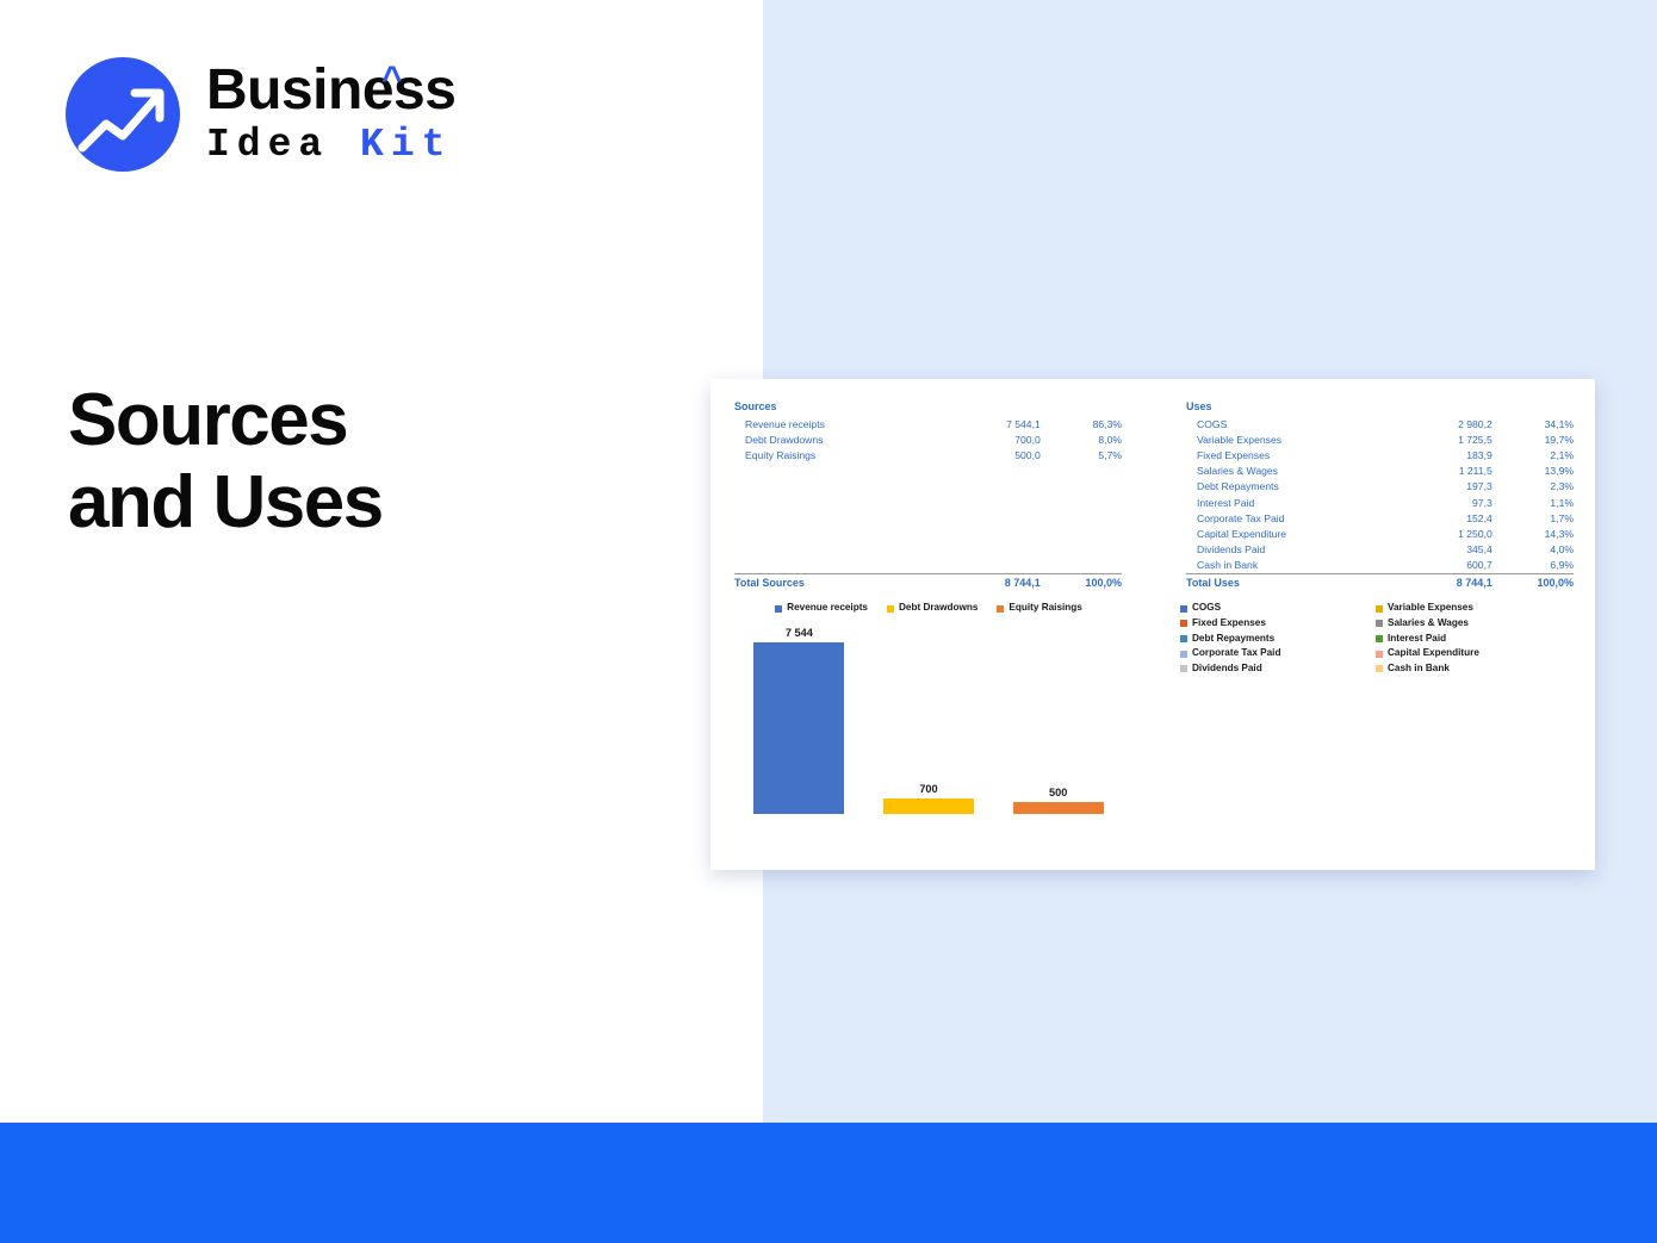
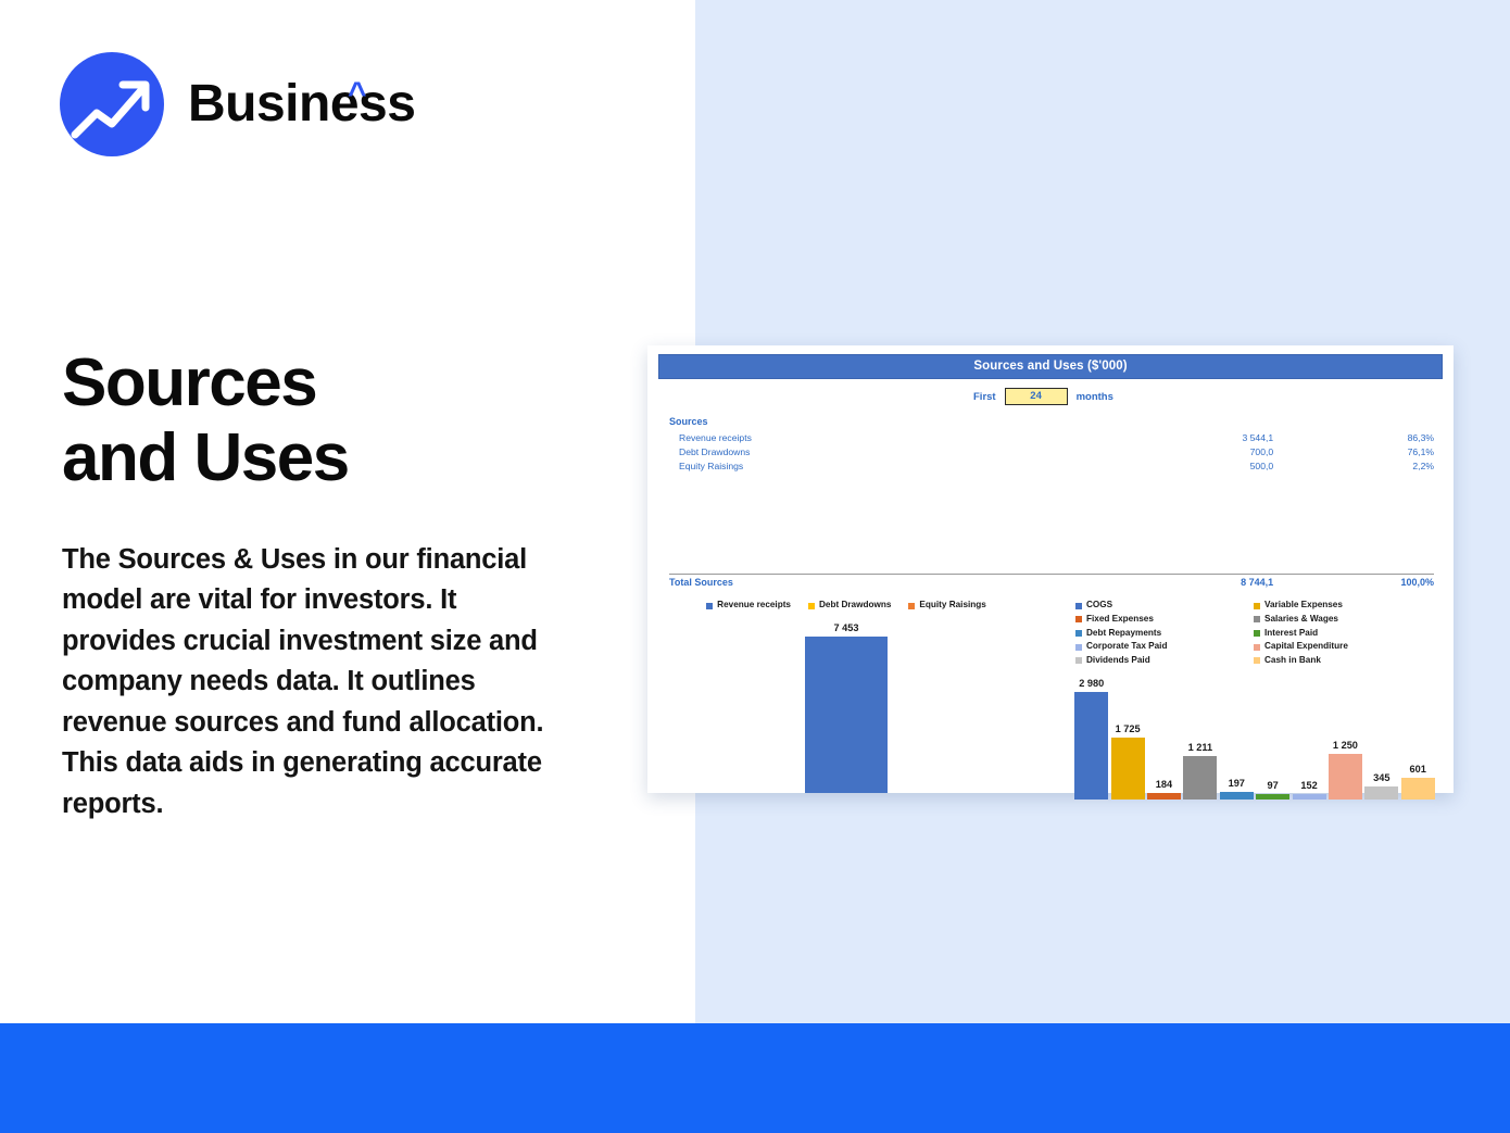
  Business
  ^
- Idea Kit
  Sources
  and Uses
+ The Sources & Uses in our financial model are vital for investors. It provides crucial investment size and company needs data. It outlines revenue sources and fund allocation. This data aids in generating accurate reports.
+ Sources and Uses ($'000)
+ First
+ 24
+ months
  Sources
- Revenue receipts	7 544,1	86,3%
+ Revenue receipts	3 544,1	86,3%
- Debt Drawdowns	700,0	8,0%
+ Debt Drawdowns	700,0	76,1%
- Equity Raisings	500,0	5,7%
+ Equity Raisings	500,0	2,2%
  Total Sources	8 744,1	100,0%
- Uses
- COGS	2 980,2	34,1%
- Variable Expenses	1 725,5	19,7%
- Fixed Expenses	183,9	2,1%
- Salaries & Wages	1 211,5	13,9%
- Debt Repayments	197,3	2,3%
- Interest Paid	97,3	1,1%
- Corporate Tax Paid	152,4	1,7%
- Capital Expenditure	1 250,0	14,3%
- Dividends Paid	345,4	4,0%
- Cash in Bank	600,7	6,9%
- Total Uses	8 744,1	100,0%
  Revenue receipts
  Debt Drawdowns
  Equity Raisings
- 7 544
+ 7 453
- 700
- 500
  COGS
  Variable Expenses
  Fixed Expenses
  Salaries & Wages
  Debt Repayments
  Interest Paid
  Corporate Tax Paid
  Capital Expenditure
  Dividends Paid
  Cash in Bank
+ 2 980
+ 1 725
+ 184
+ 1 211
+ 197
+ 97
+ 152
+ 1 250
+ 345
+ 601
